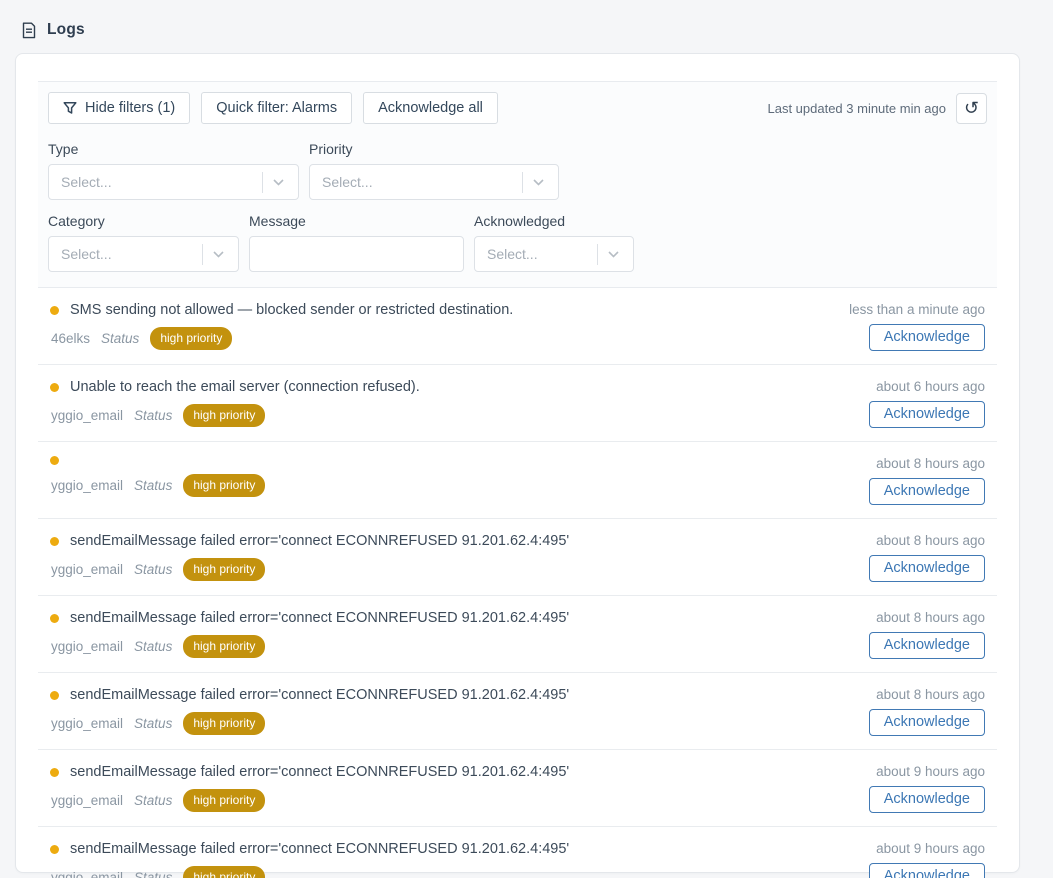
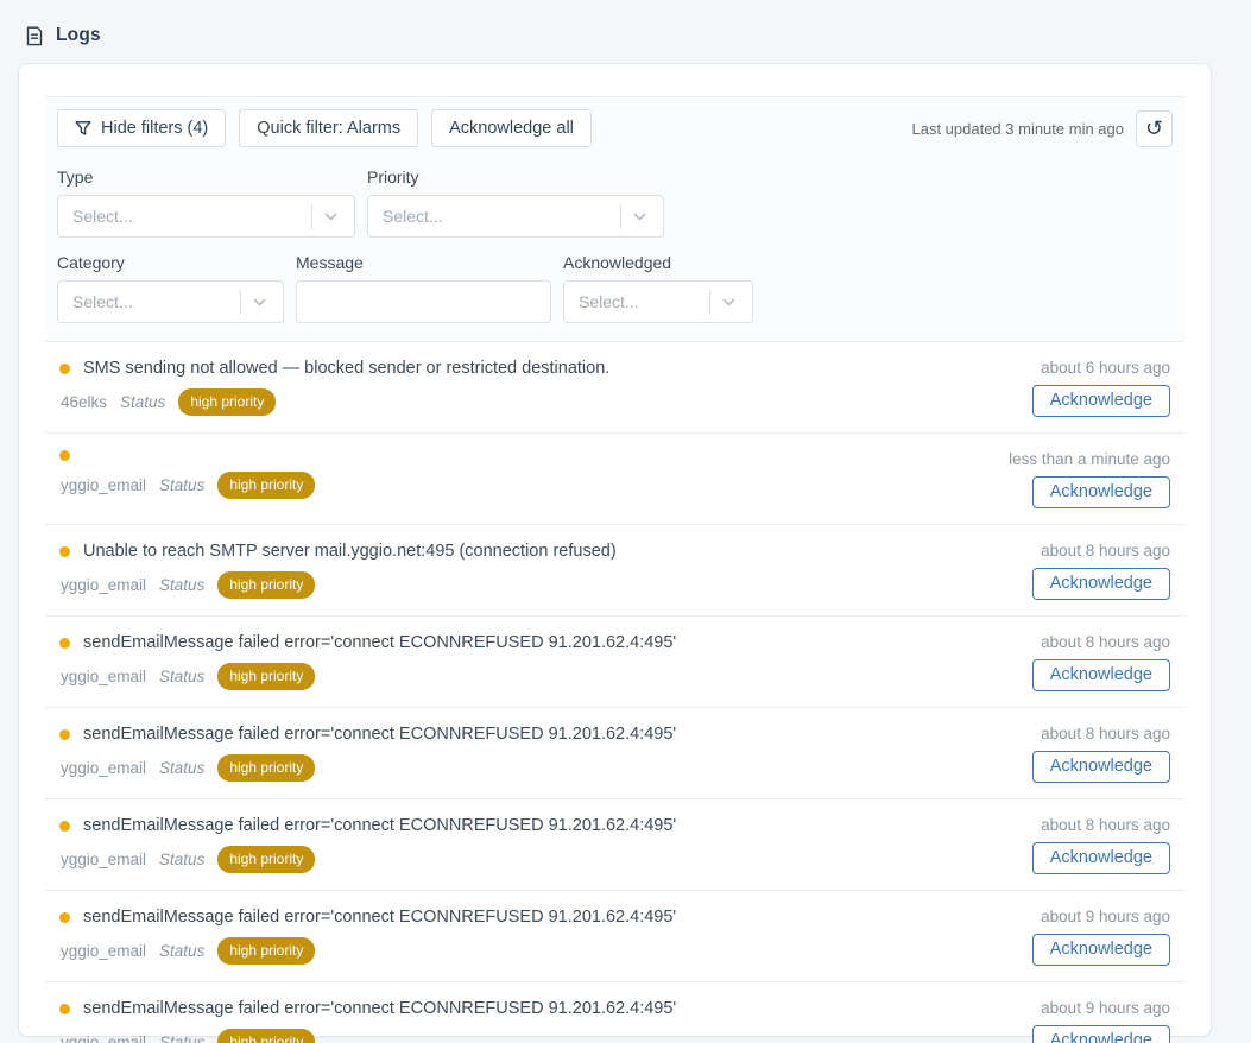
  Logs
- Hide filters (1)
+ Hide filters (4)
  Quick filter: Alarms
  Acknowledge all
  Last updated 3 minute min ago
  ↺
  Type
  Select...
  Priority
  Select...
  Category
  Select...
  Message
  Acknowledged
  Select...
  SMS sending not allowed — blocked sender or restricted destination.
  46elks
  Status
  high priority
- less than a minute ago
+ about 6 hours ago
  Acknowledge
- Unable to reach the email server (connection refused).
  yggio_email
  Status
  high priority
- about 6 hours ago
+ less than a minute ago
  Acknowledge
+ Unable to reach SMTP server mail.yggio.net:495 (connection refused)
  yggio_email
  Status
  high priority
  about 8 hours ago
  Acknowledge
  sendEmailMessage failed error='connect ECONNREFUSED 91.201.62.4:495'
  yggio_email
  Status
  high priority
  about 8 hours ago
  Acknowledge
  sendEmailMessage failed error='connect ECONNREFUSED 91.201.62.4:495'
  yggio_email
  Status
  high priority
  about 8 hours ago
  Acknowledge
  sendEmailMessage failed error='connect ECONNREFUSED 91.201.62.4:495'
  yggio_email
  Status
  high priority
  about 8 hours ago
  Acknowledge
  sendEmailMessage failed error='connect ECONNREFUSED 91.201.62.4:495'
  yggio_email
  Status
  high priority
  about 9 hours ago
  Acknowledge
  sendEmailMessage failed error='connect ECONNREFUSED 91.201.62.4:495'
  high priority
  about 9 hours ago
  Acknowledge
